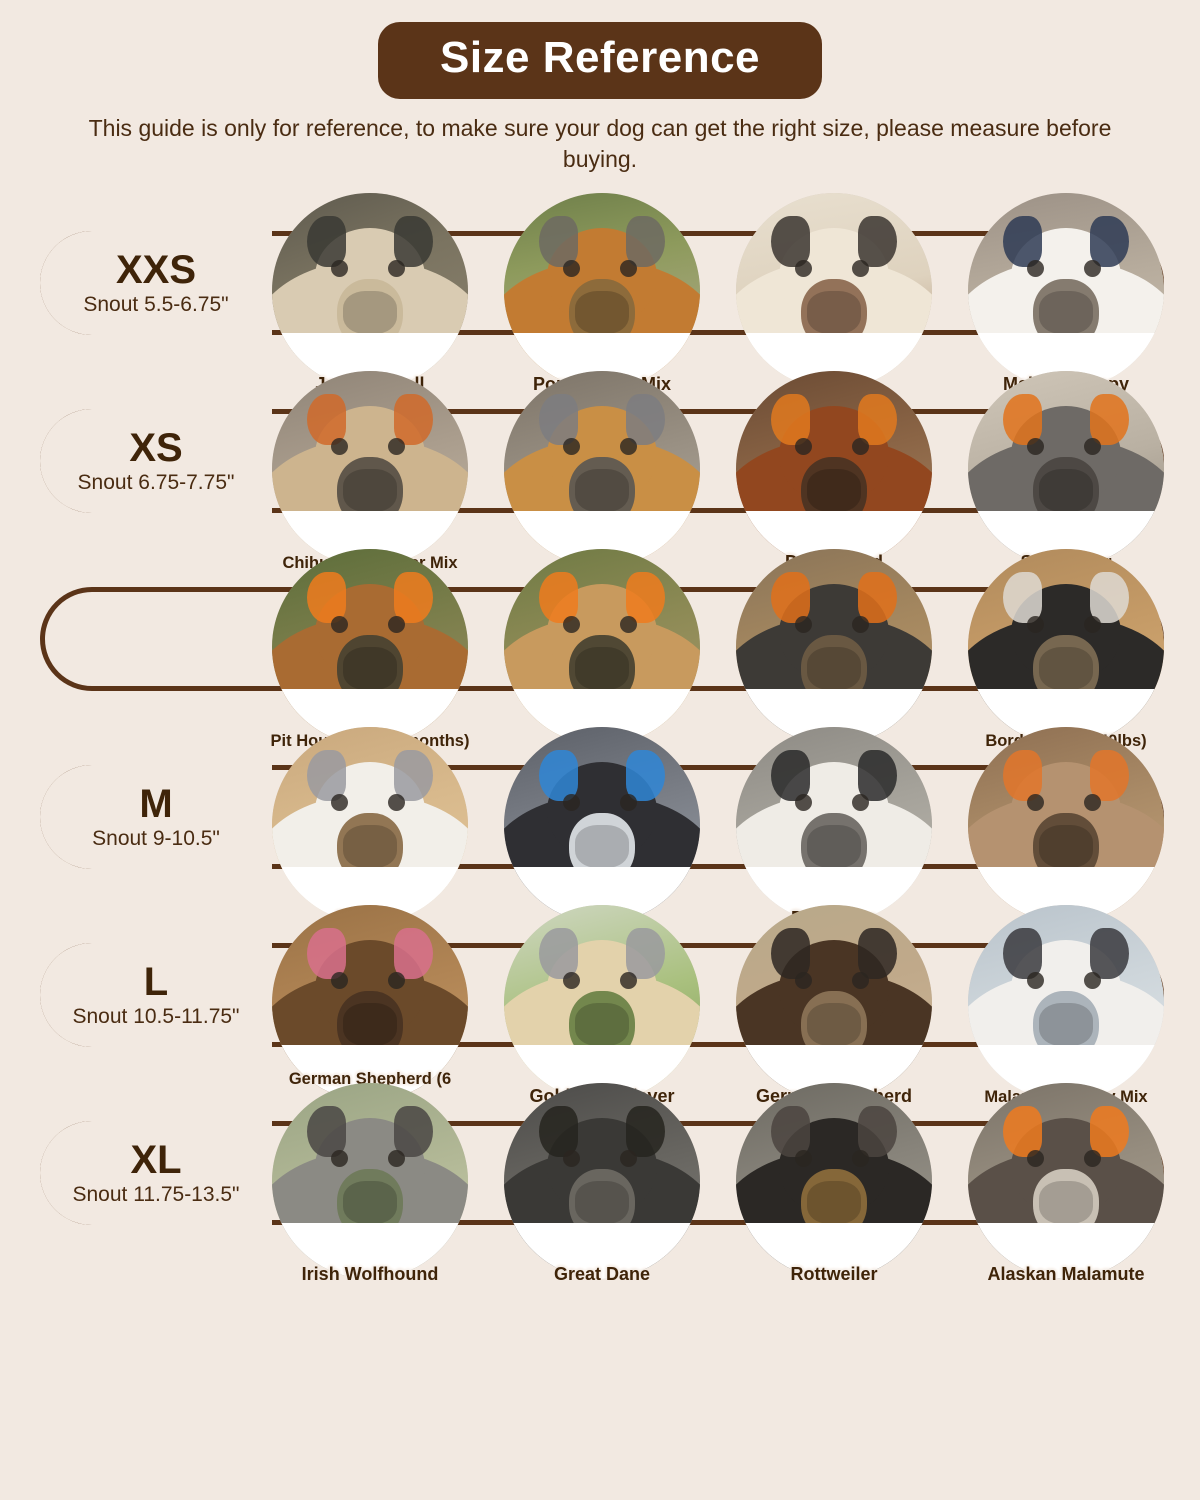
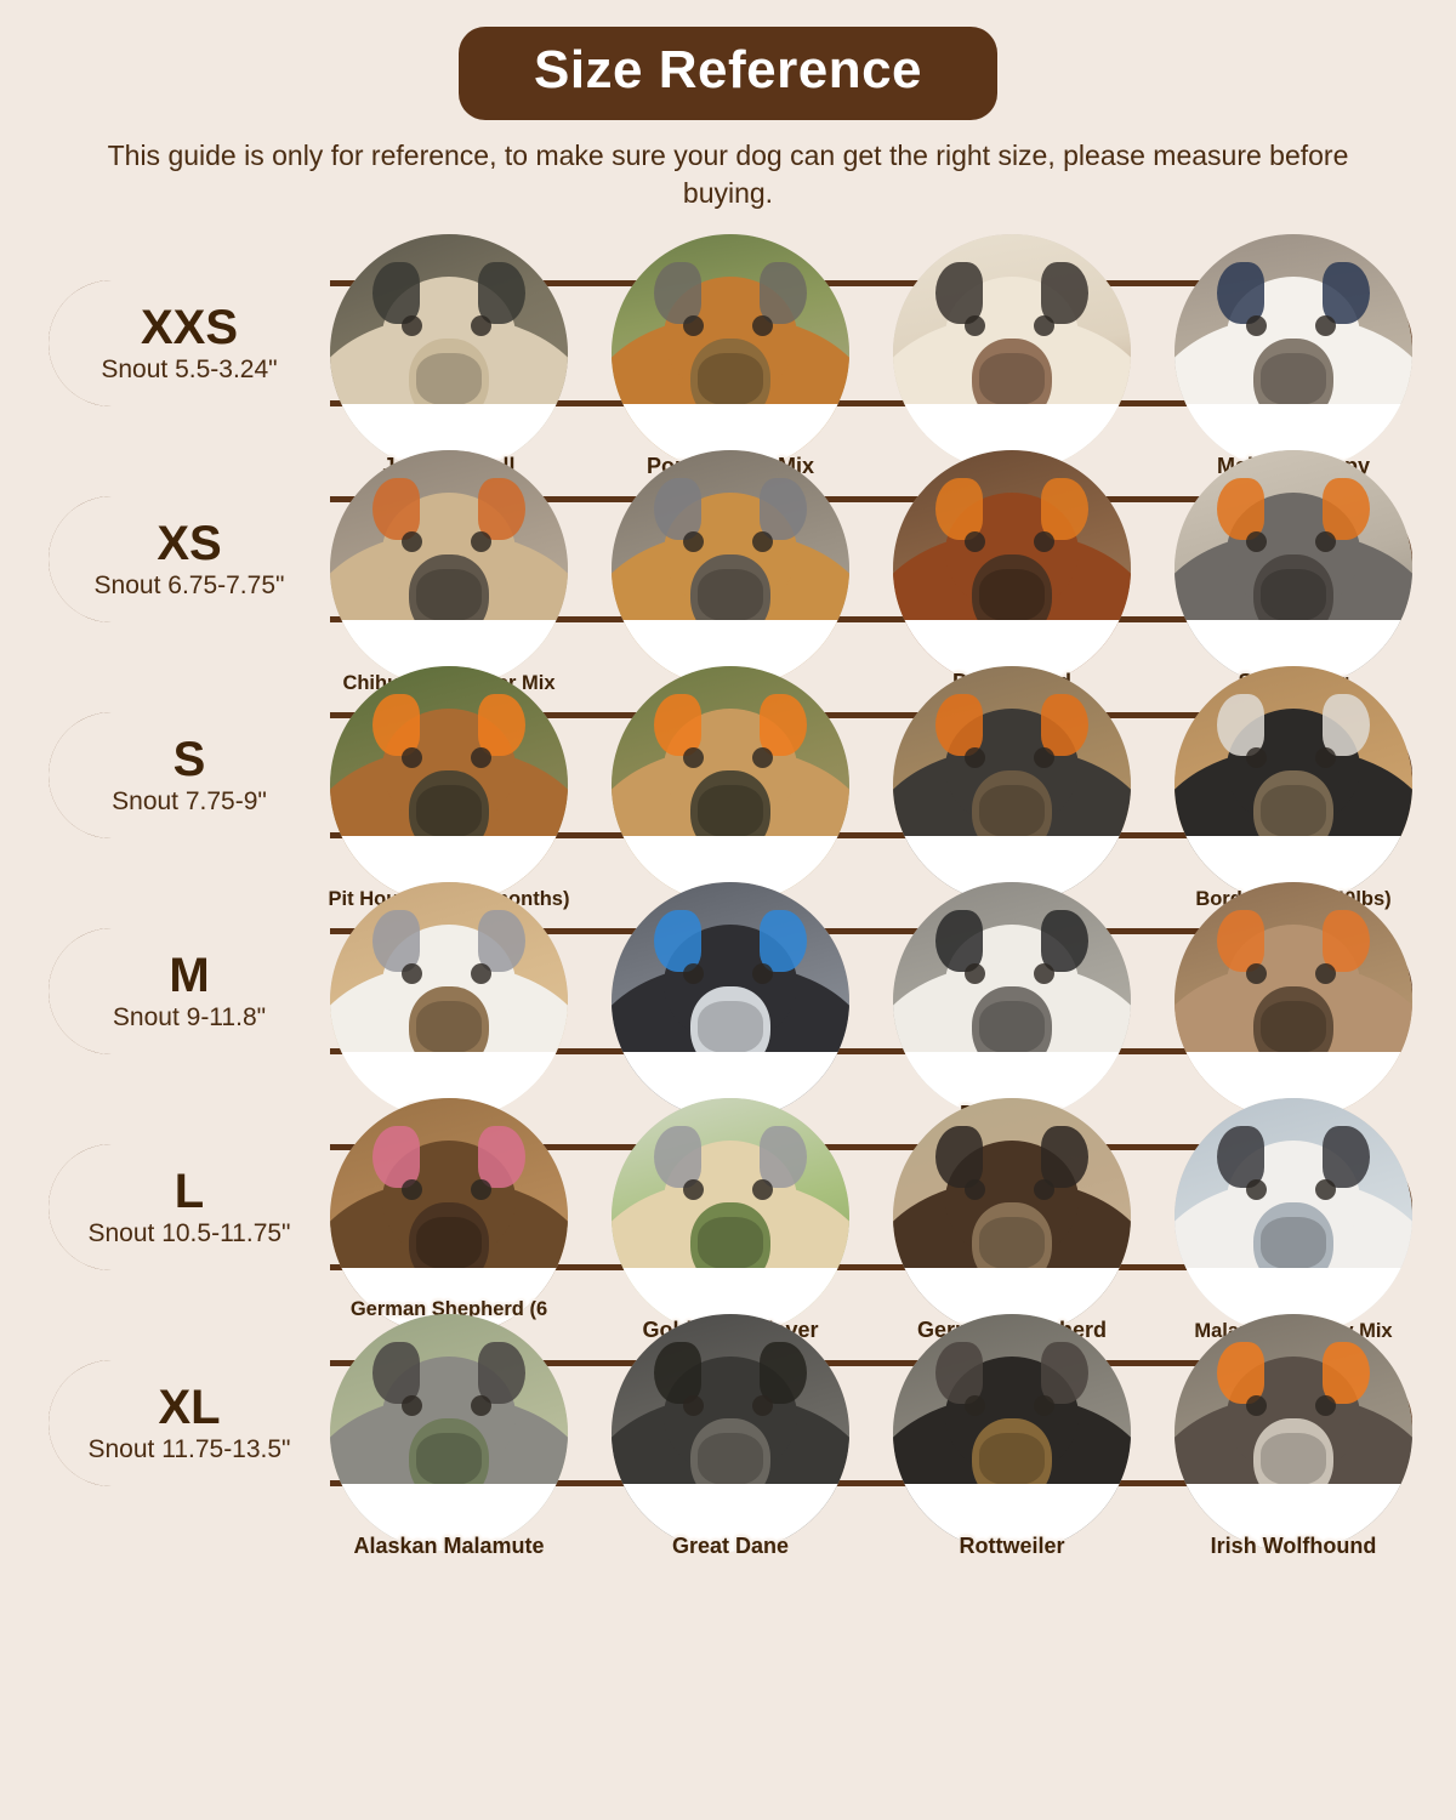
  Size Reference
  This guide is only for reference, to make sure your dog can get the right size, please measure before buying.
  XXS
- Snout 5.5-6.75"
+ Snout 5.5-3.24"
  XS
  Snout 6.75-7.75"
+ S
+ Snout 7.75-9"
  M
- Snout 9-10.5"
+ Snout 9-11.8"
  L
  Snout 10.5-11.75"
  XL
  Snout 11.75-13.5"
- Irish Wolfhound
+ Alaskan Malamute
  Great Dane
  Rottweiler
- Alaskan Malamute
+ Irish Wolfhound
